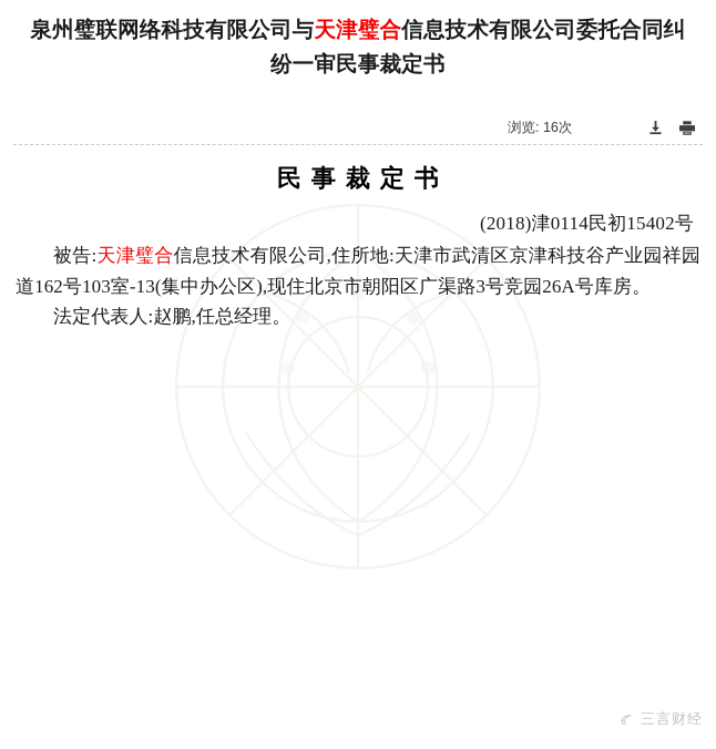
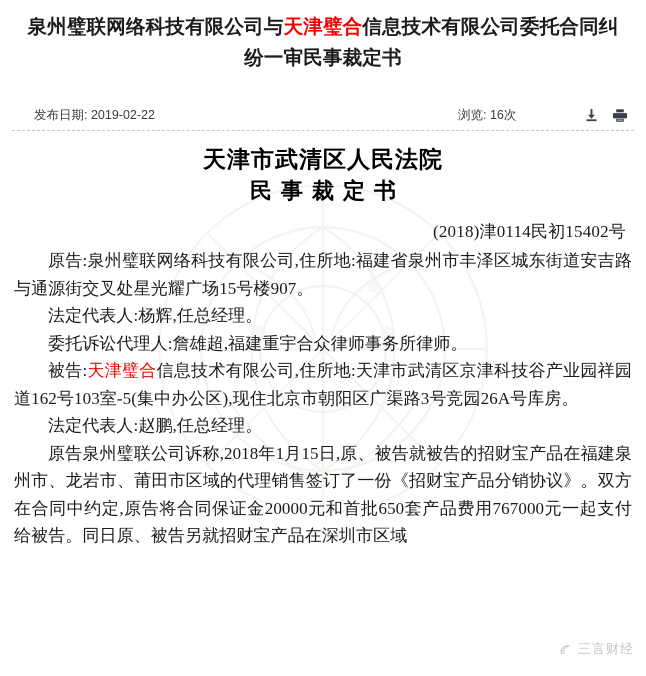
  泉州璧联网络科技有限公司与天津璧合信息技术有限公司委托合同纠纷一审民事裁定书
+ 发布日期: 2019-02-22
  浏览: 16次
+ 天津市武清区人民法院
  民事裁定书
  (2018)津0114民初15402号
+ 原告:泉州璧联网络科技有限公司,住所地:福建省泉州市丰泽区城东街道安吉路与通源街交叉处星光耀广场15号楼907。
+ 法定代表人:杨辉,任总经理。
+ 委托诉讼代理人:詹雄超,福建重宇合众律师事务所律师。
- 被告:天津璧合信息技术有限公司,住所地:天津市武清区京津科技谷产业园祥园道162号103室-13(集中办公区),现住北京市朝阳区广渠路3号竞园26A号库房。
+ 被告:天津璧合信息技术有限公司,住所地:天津市武清区京津科技谷产业园祥园道162号103室-5(集中办公区),现住北京市朝阳区广渠路3号竞园26A号库房。
  法定代表人:赵鹏,任总经理。
+ 原告泉州璧联公司诉称,2018年1月15日,原、被告就被告的招财宝产品在福建泉州市、龙岩市、莆田市区域的代理销售签订了一份《招财宝产品分销协议》。双方在合同中约定,原告将合同保证金20000元和首批650套产品费用767000元一起支付给被告。同日原、被告另就招财宝产品在深圳市区域
  三言财经
